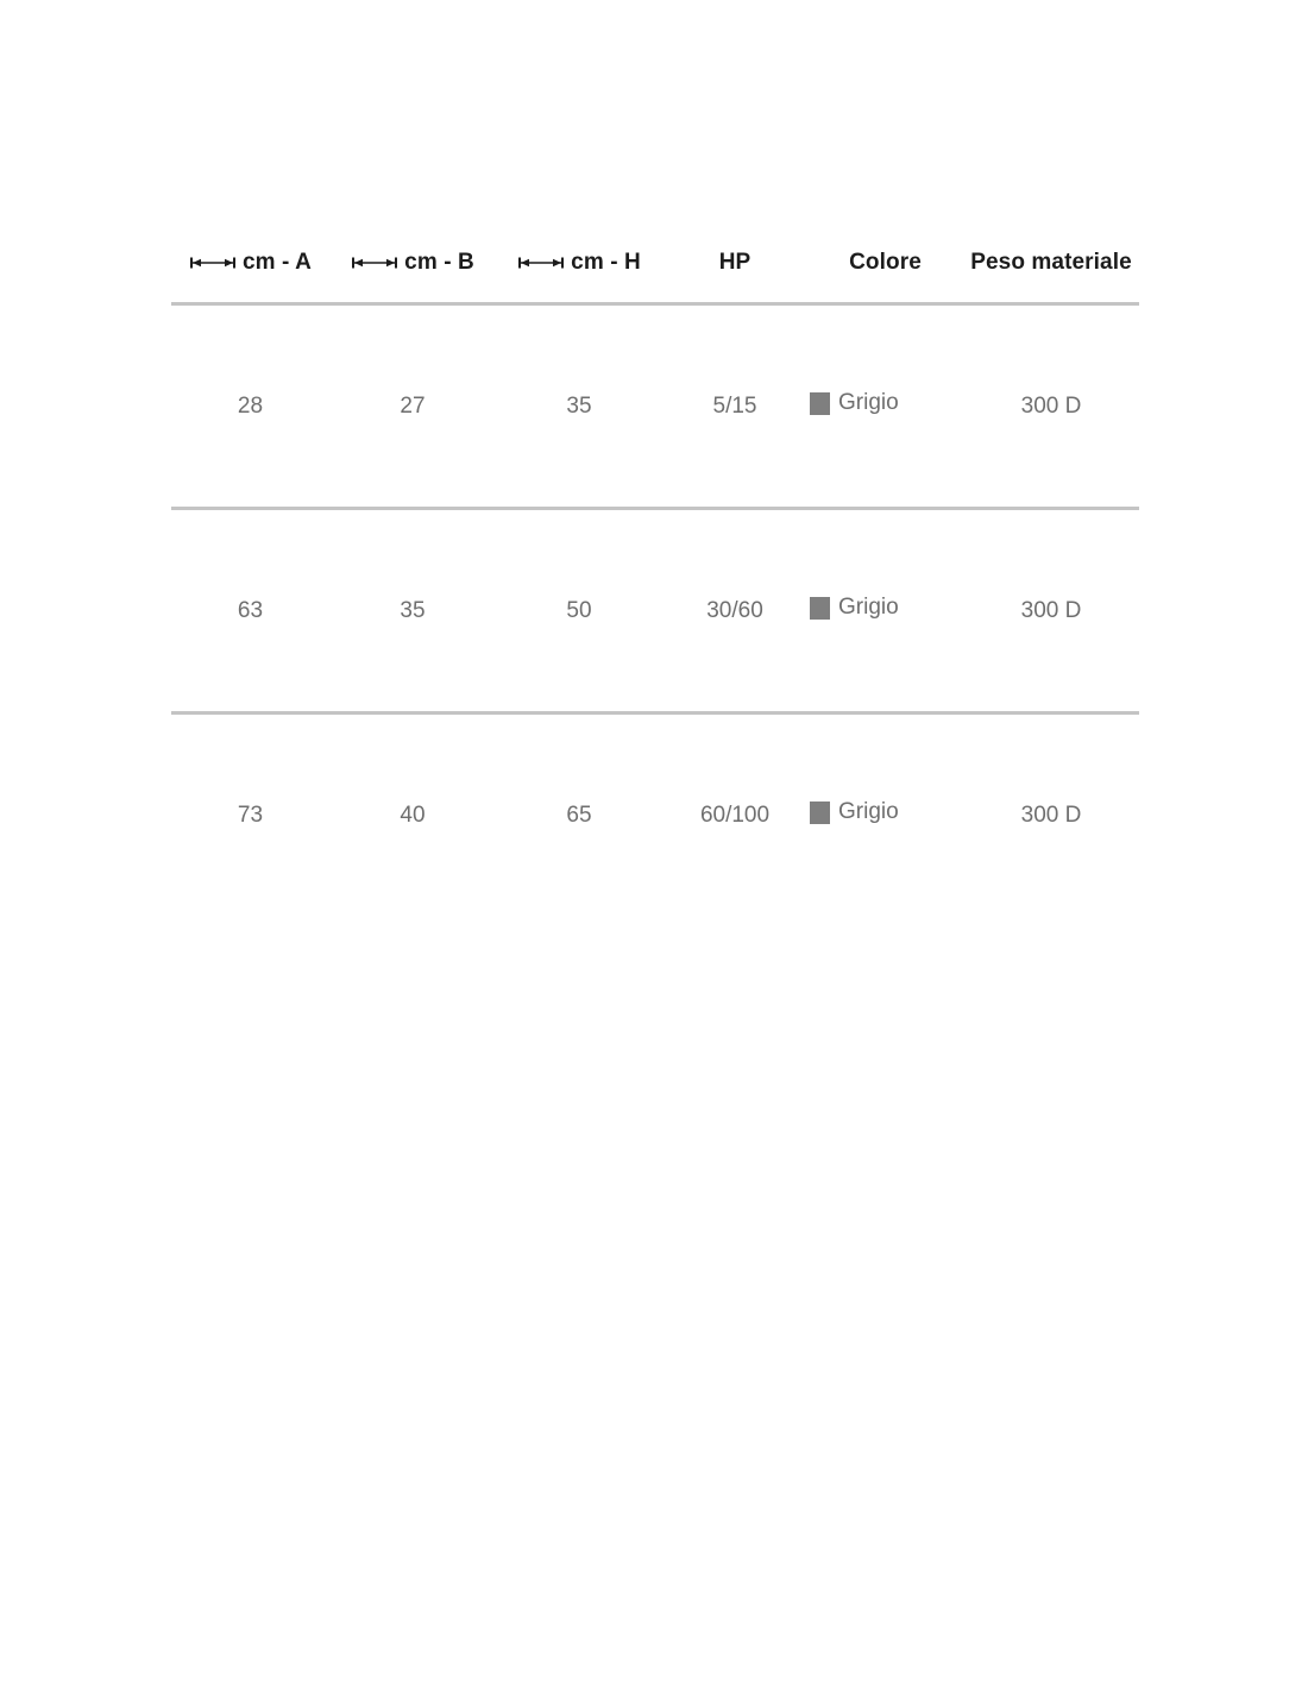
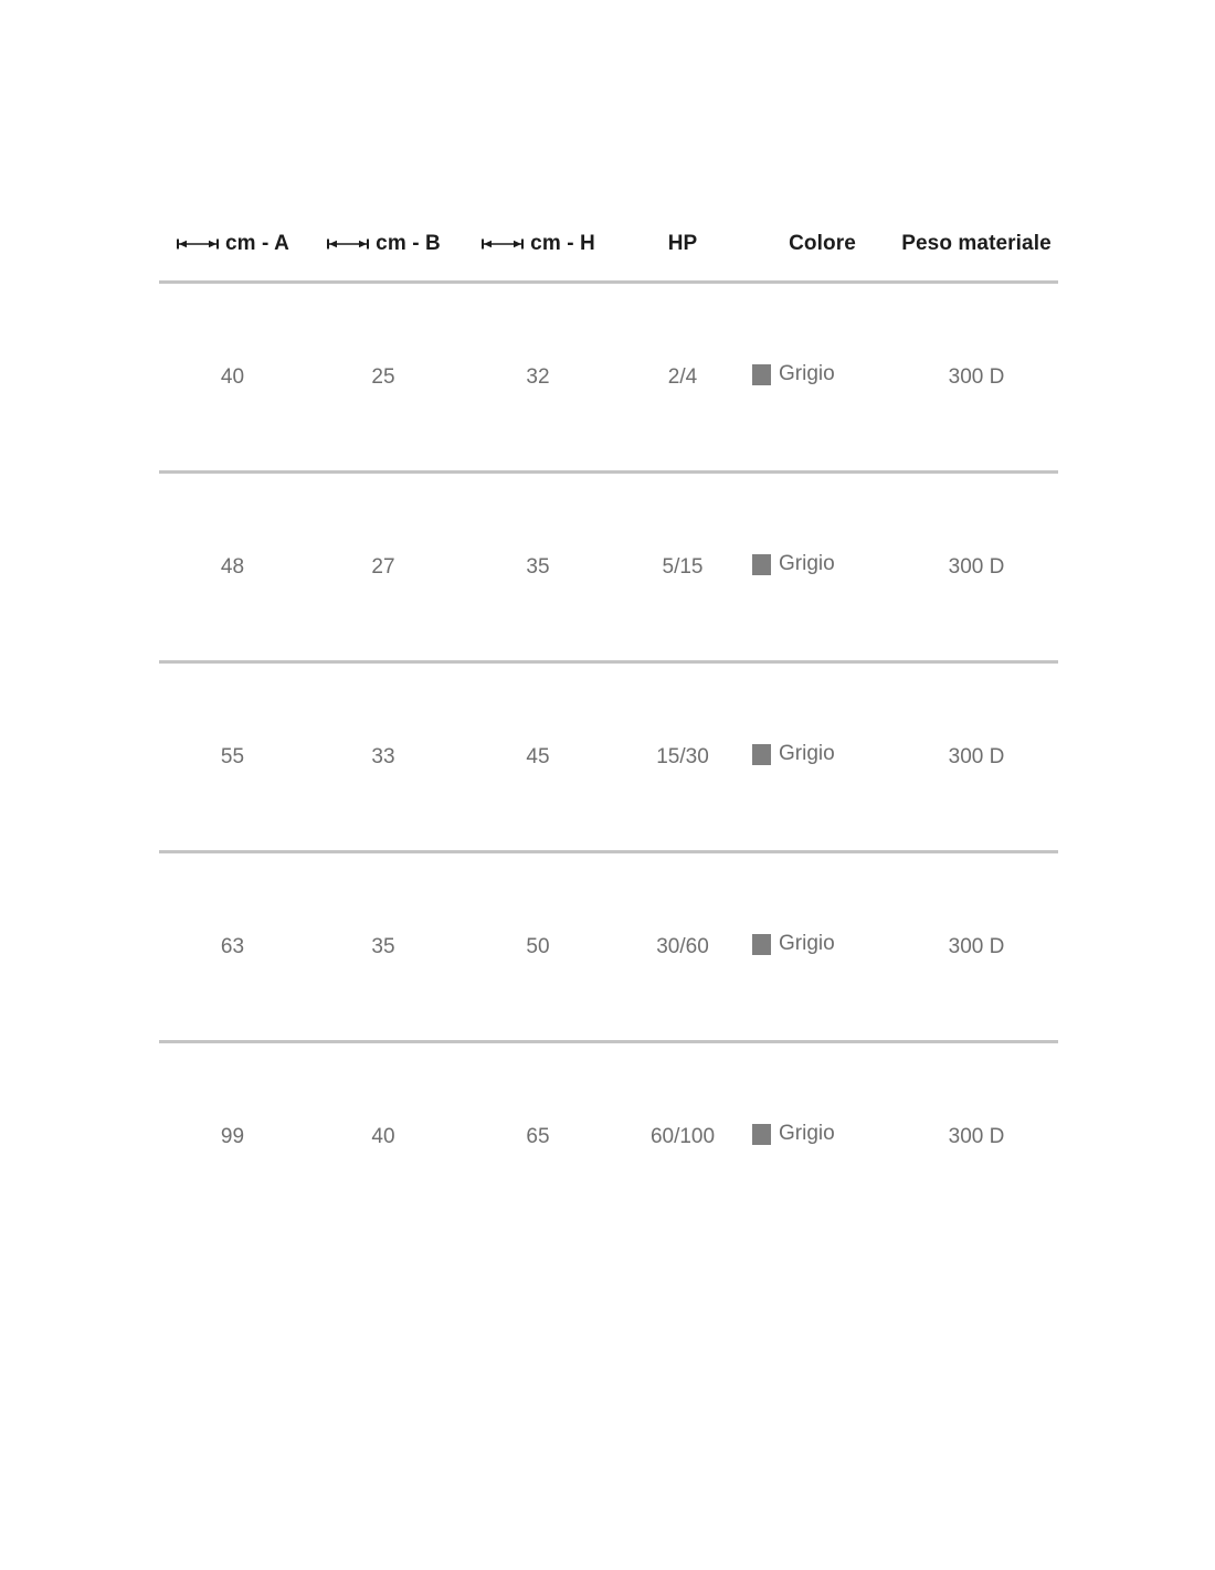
  cm - A	cm - B	cm - H	HP	Colore	Peso materiale
+ 40	25	32	2/4	Grigio	300 D
- 28	27	35	5/15	Grigio	300 D
+ 48	27	35	5/15	Grigio	300 D
+ 55	33	45	15/30	Grigio	300 D
  63	35	50	30/60	Grigio	300 D
- 73	40	65	60/100	Grigio	300 D
+ 99	40	65	60/100	Grigio	300 D
